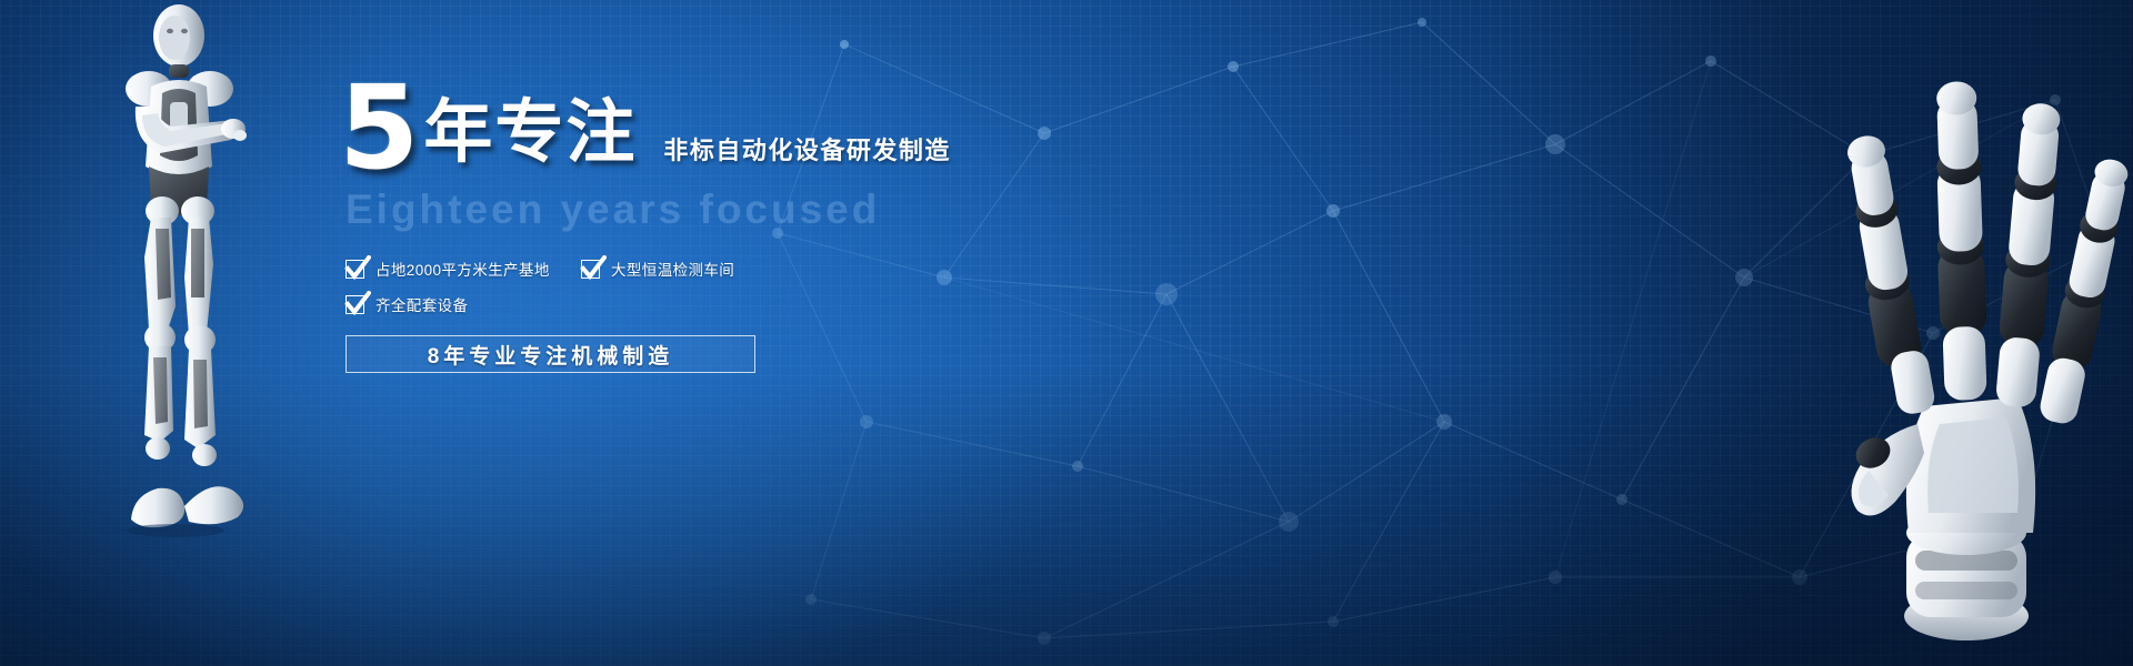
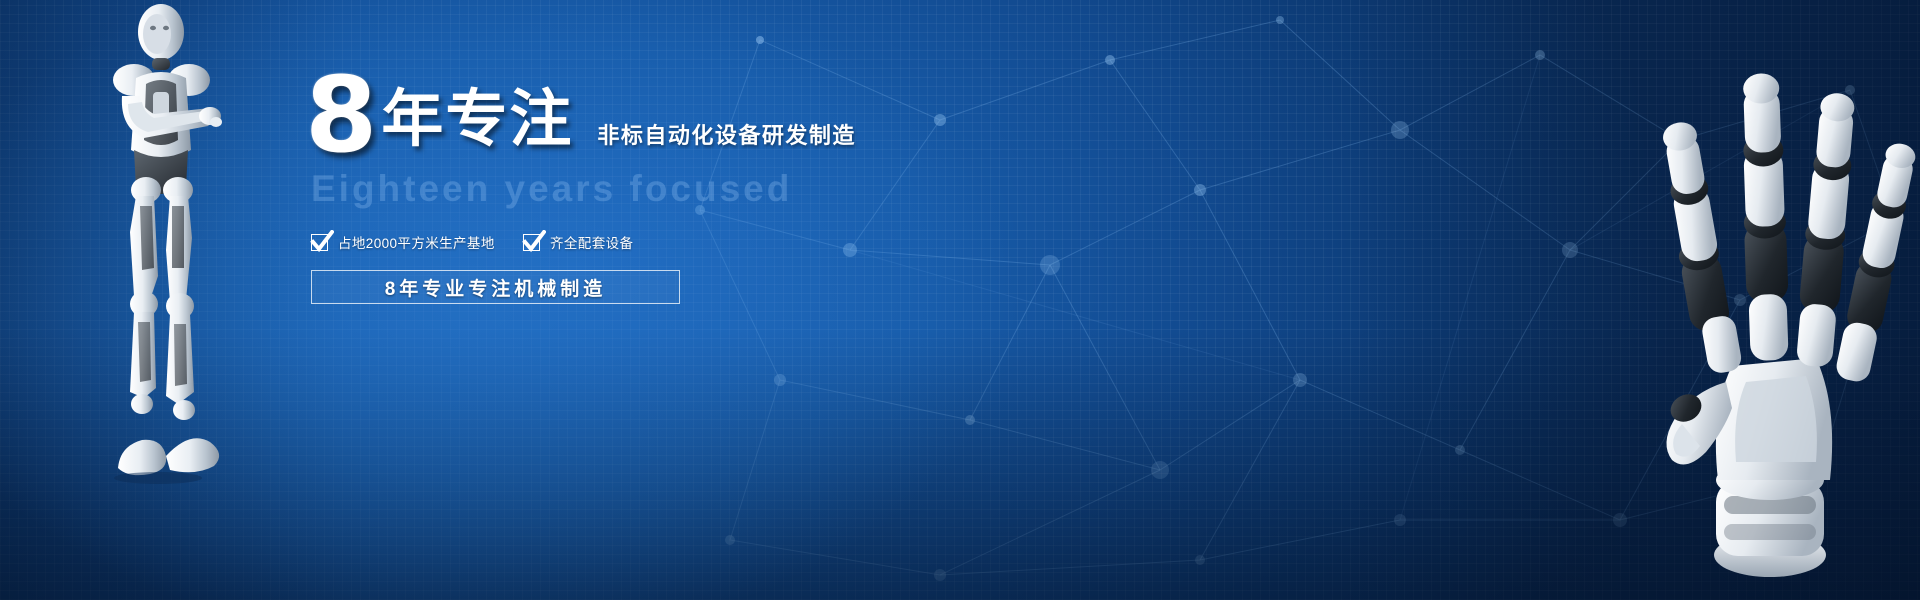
- 5
+ 8
  年专注
  非标自动化设备研发制造
  Eighteen years focused
  占地2000平方米生产基地
- 大型恒温检测车间
  齐全配套设备
  8年专业专注机械制造
